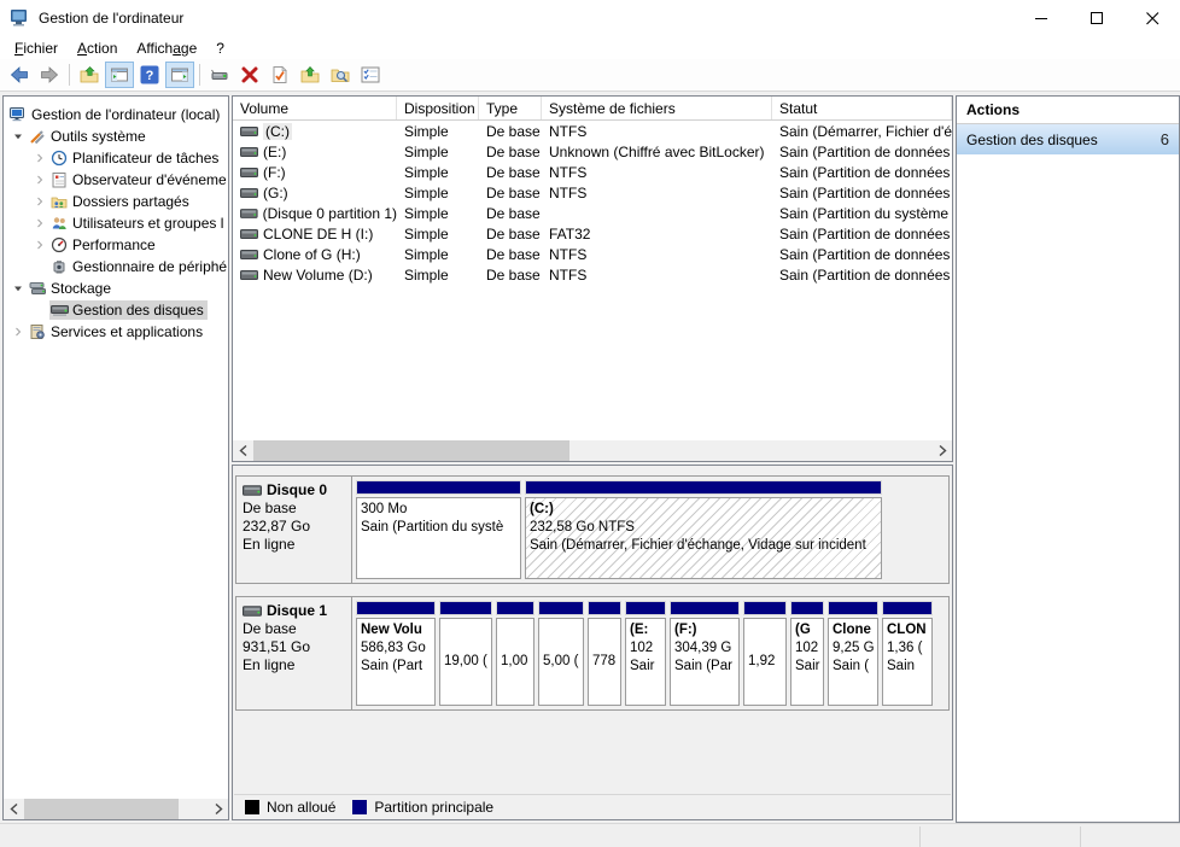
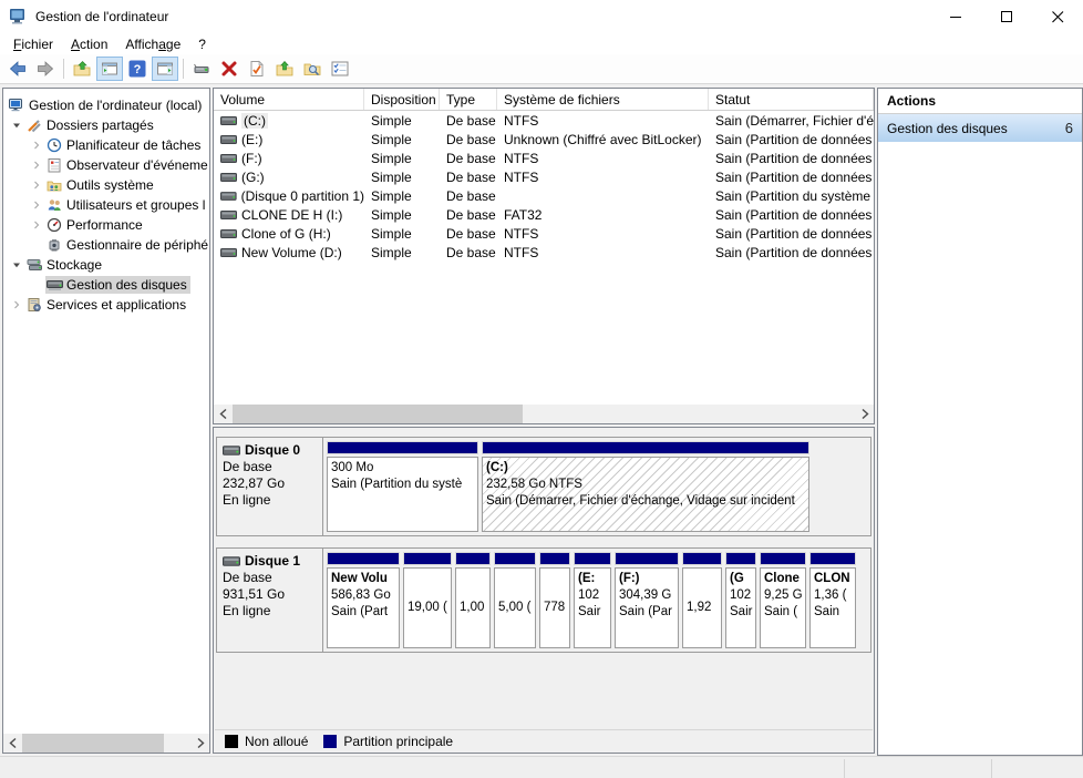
  Gestion de l'ordinateur
  Fichier
  Action
  Affichage
  ?
  ?
  Gestion de l'ordinateur (local)
- Outils système
+ Dossiers partagés
  Planificateur de tâches
  Observateur d'événeme
- Dossiers partagés
+ Outils système
  Utilisateurs et groupes l
  Performance
  Gestionnaire de périphé
  Stockage
  Gestion des disques
  Services et applications
  Volume
  Disposition
  Type
  Système de fichiers
  Statut
  (C:)
  Simple
  De base
  NTFS
  Sain (Démarrer, Fichier d'é
  (E:)
  Simple
  De base
  Unknown (Chiffré avec BitLocker)
  Sain (Partition de données
  (F:)
  Simple
  De base
  NTFS
  Sain (Partition de données
  (G:)
  Simple
  De base
  NTFS
  Sain (Partition de données
  (Disque 0 partition 1)
  Simple
  De base
  Sain (Partition du système
  CLONE DE H (I:)
  Simple
  De base
  FAT32
  Sain (Partition de données
  Clone of G (H:)
  Simple
  De base
  NTFS
  Sain (Partition de données
  New Volume (D:)
  Simple
  De base
  NTFS
  Sain (Partition de données
  Disque 0
  De base
  232,87 Go
  En ligne
  300 Mo
  Sain (Partition du systè
  (C:)
  232,58 Go NTFS
  Sain (Démarrer, Fichier d'échange, Vidage sur incident
  Disque 1
  De base
  931,51 Go
  En ligne
  New Volu
  586,83 Go
  Sain (Part
  19,00 (
  1,00
  5,00 (
  778
  (E:
  102
  Sair
  (F:)
  304,39 G
  Sain (Par
  1,92
  (G
  102
  Sair
  Clone
  9,25 G
  Sain (
  CLON
  1,36 (
  Sain
  Non alloué
  Partition principale
  Actions
  Gestion des disques
  6
